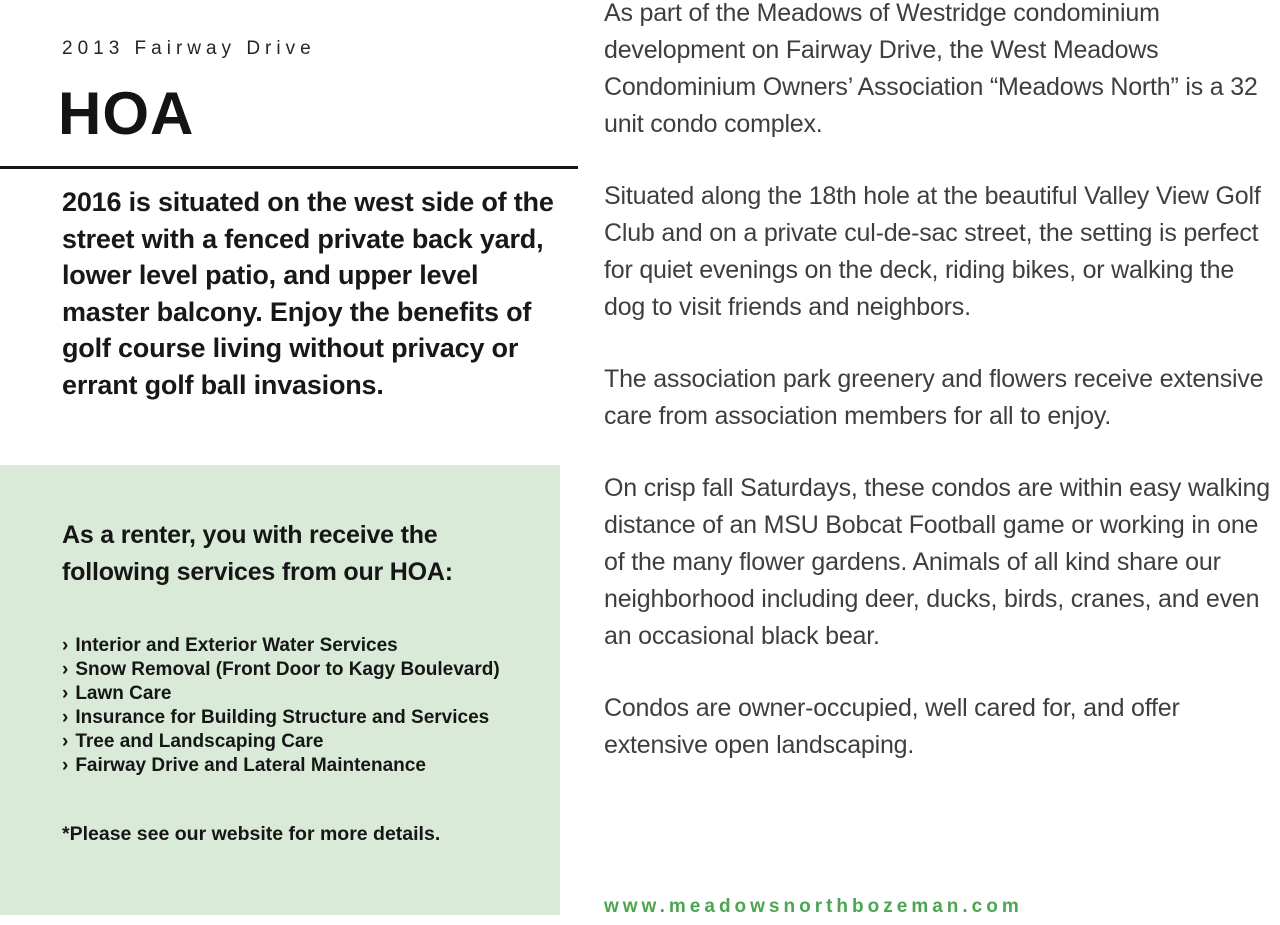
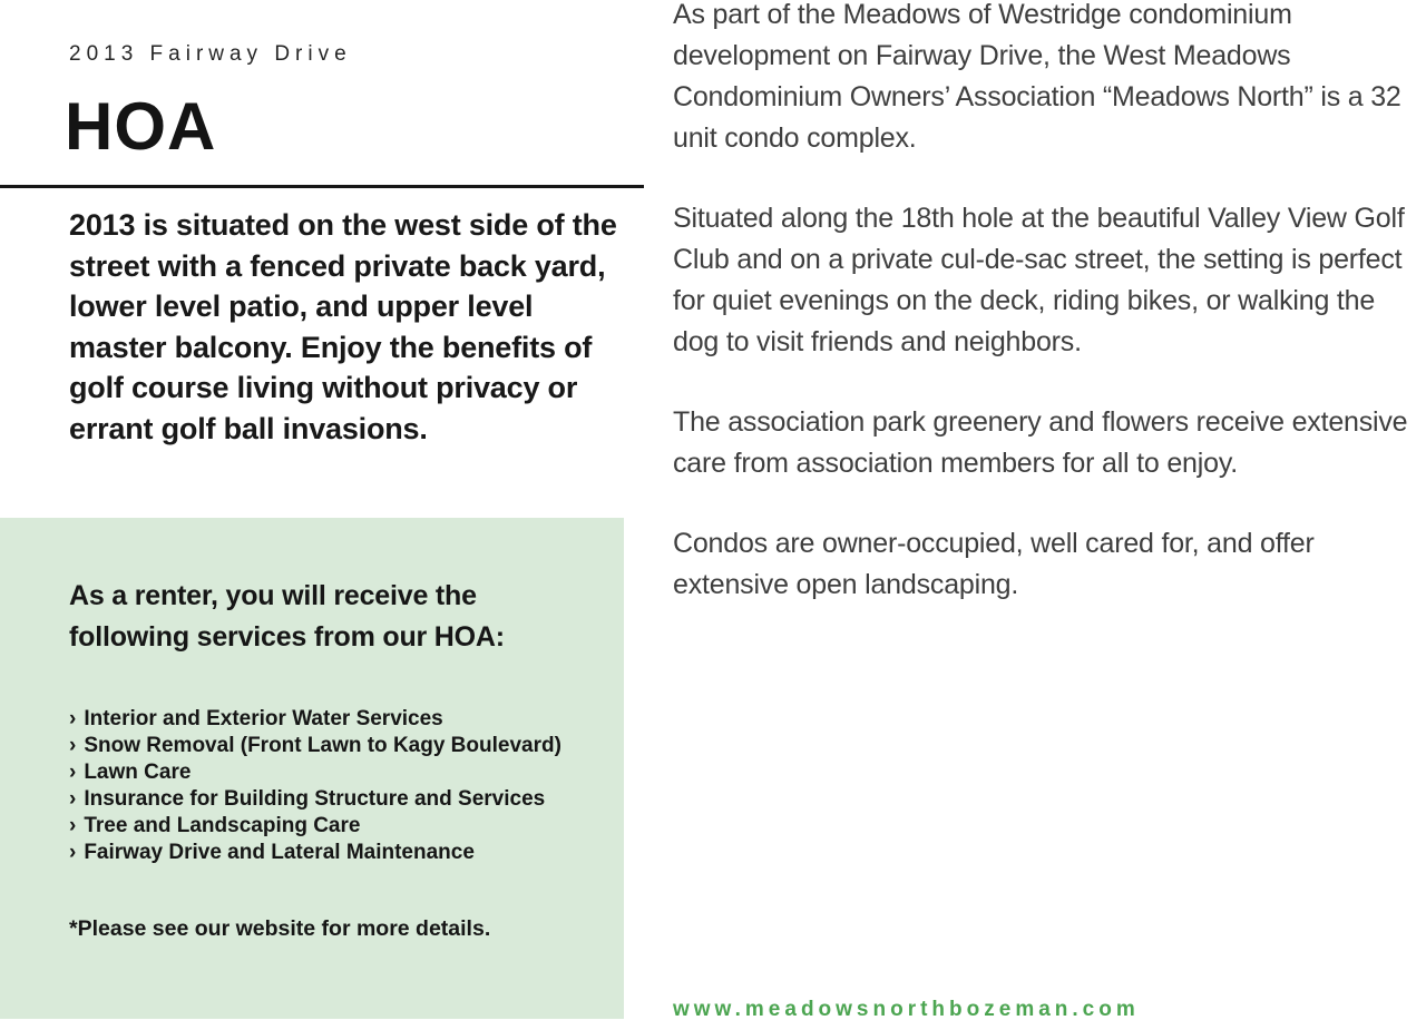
  2013 Fairway Drive
  HOA
- 2016 is situated on the west side of the street with a fenced private back yard, lower level patio, and upper level master balcony. Enjoy the benefits of golf course living without privacy or errant golf ball invasions.
+ 2013 is situated on the west side of the street with a fenced private back yard, lower level patio, and upper level master balcony. Enjoy the benefits of golf course living without privacy or errant golf ball invasions.
- As a renter, you with receive the following services from our HOA:
+ As a renter, you will receive the following services from our HOA:
  › Interior and Exterior Water Services
- › Snow Removal (Front Door to Kagy Boulevard)
+ › Snow Removal (Front Lawn to Kagy Boulevard)
  › Lawn Care
  › Insurance for Building Structure and Services
  › Tree and Landscaping Care
  › Fairway Drive and Lateral Maintenance
  *Please see our website for more details.
  As part of the Meadows of Westridge condominium development on Fairway Drive, the West Meadows Condominium Owners’ Association “Meadows North” is a 32 unit condo complex.
  Situated along the 18th hole at the beautiful Valley View Golf Club and on a private cul-de-sac street, the setting is perfect for quiet evenings on the deck, riding bikes, or walking the dog to visit friends and neighbors.
  The association park greenery and flowers receive extensive care from association members for all to enjoy.
- On crisp fall Saturdays, these condos are within easy walking distance of an MSU Bobcat Football game or working in one of the many flower gardens. Animals of all kind share our neighborhood including deer, ducks, birds, cranes, and even an occasional black bear.
  Condos are owner-occupied, well cared for, and offer extensive open landscaping.
  www.meadowsnorthbozeman.com
